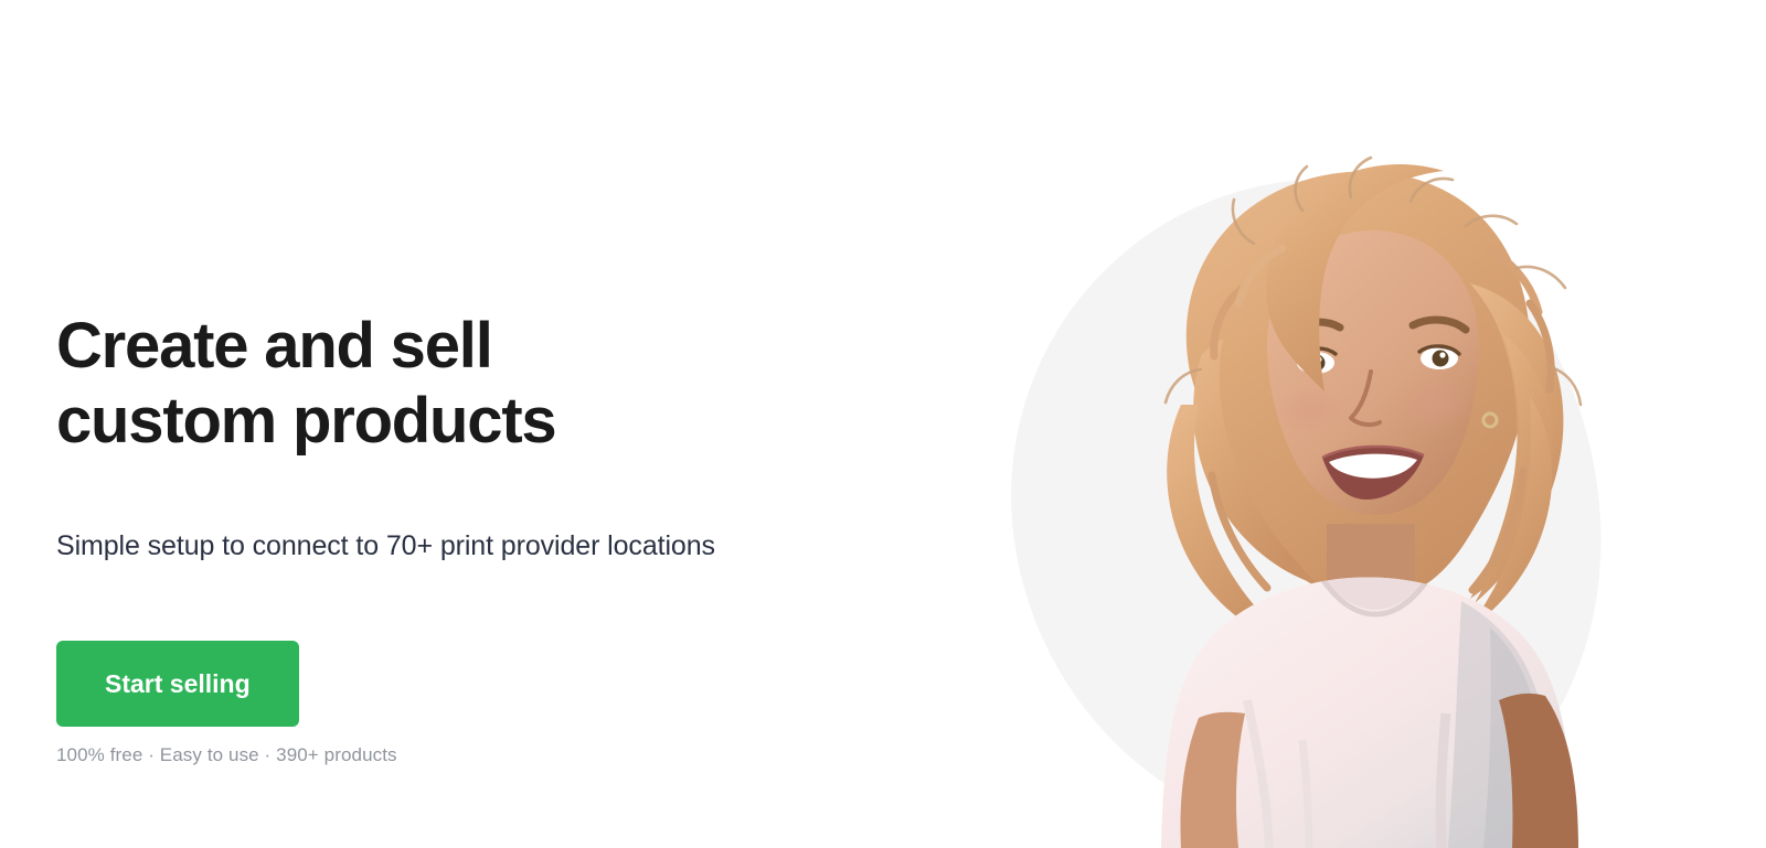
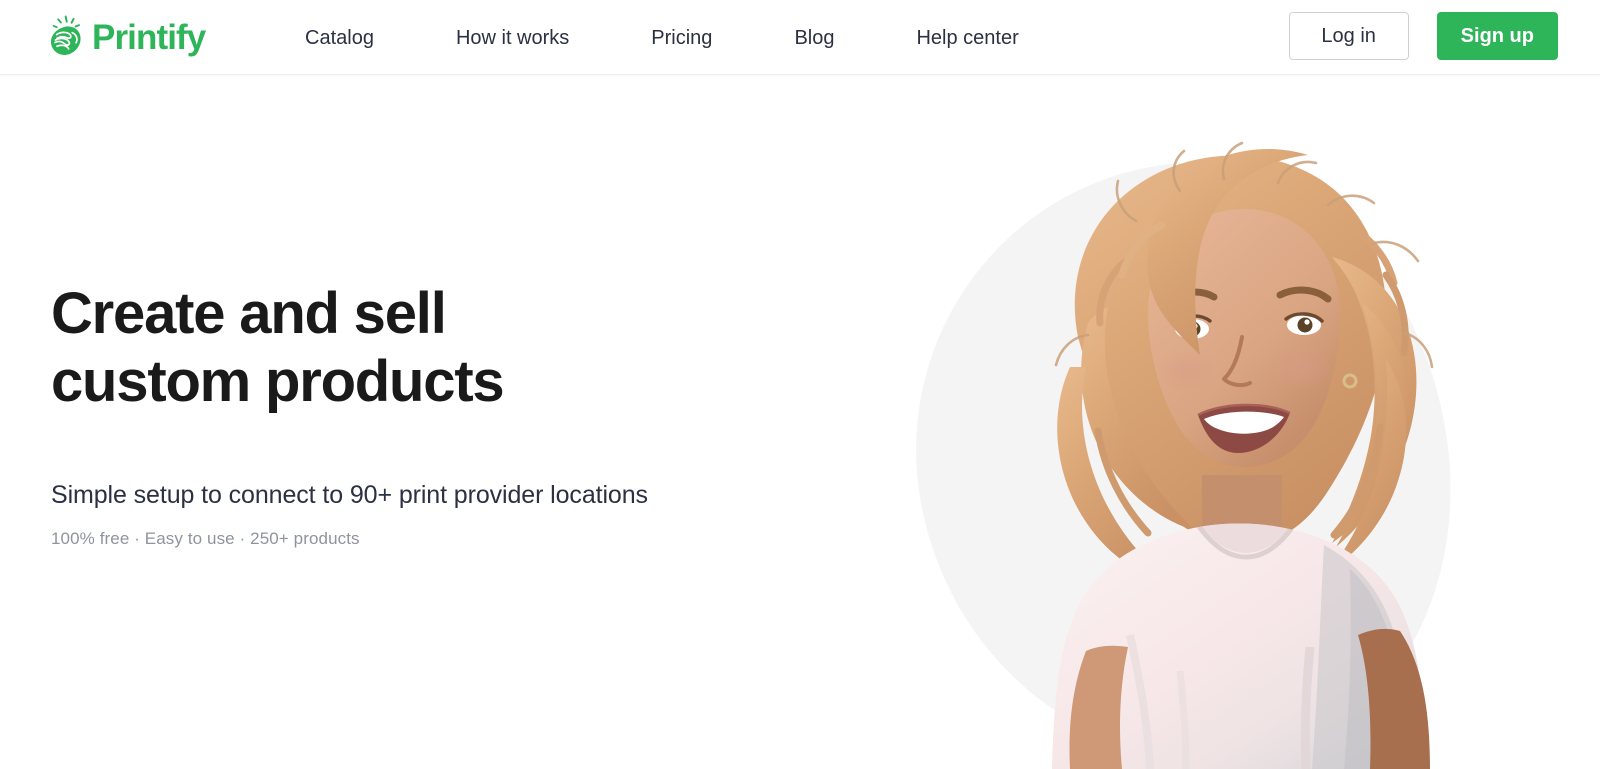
+ Printify
+ Catalog
+ How it works
+ Pricing
+ Blog
+ Help center
+ Log in
+ Sign up
  Create and sell
  custom products
- Simple setup to connect to 70+ print provider locations
+ Simple setup to connect to 90+ print provider locations
- Start selling
- 100% free · Easy to use · 390+ products
+ 100% free · Easy to use · 250+ products
